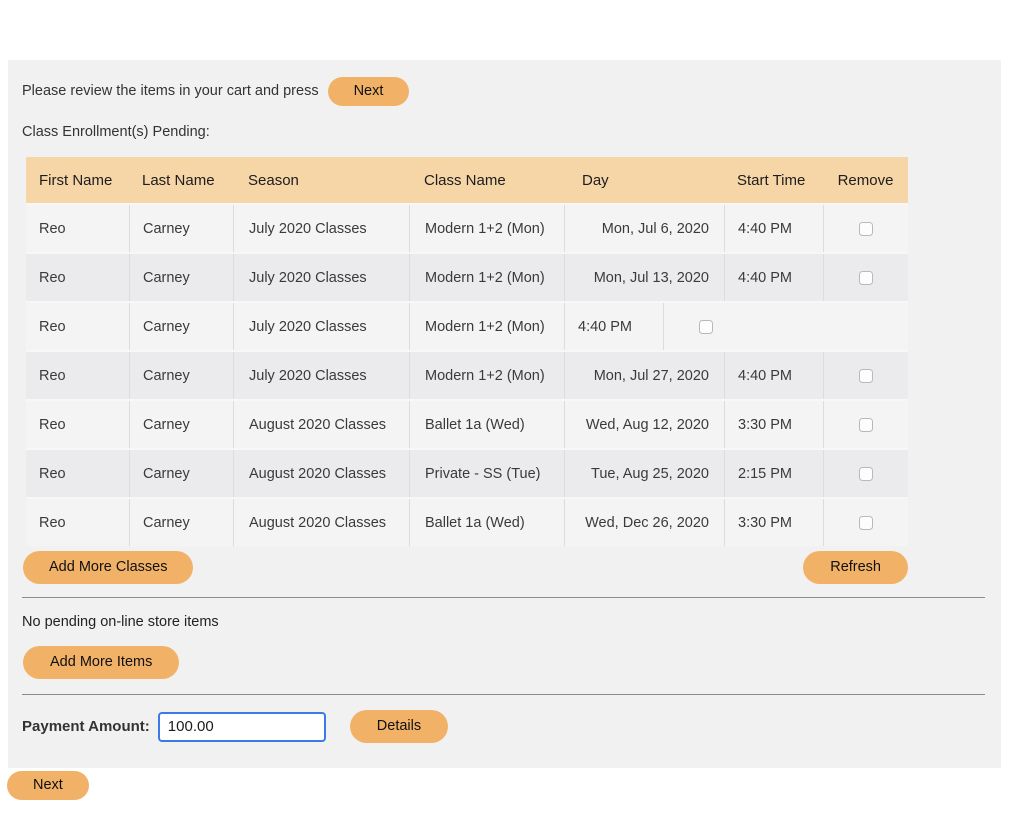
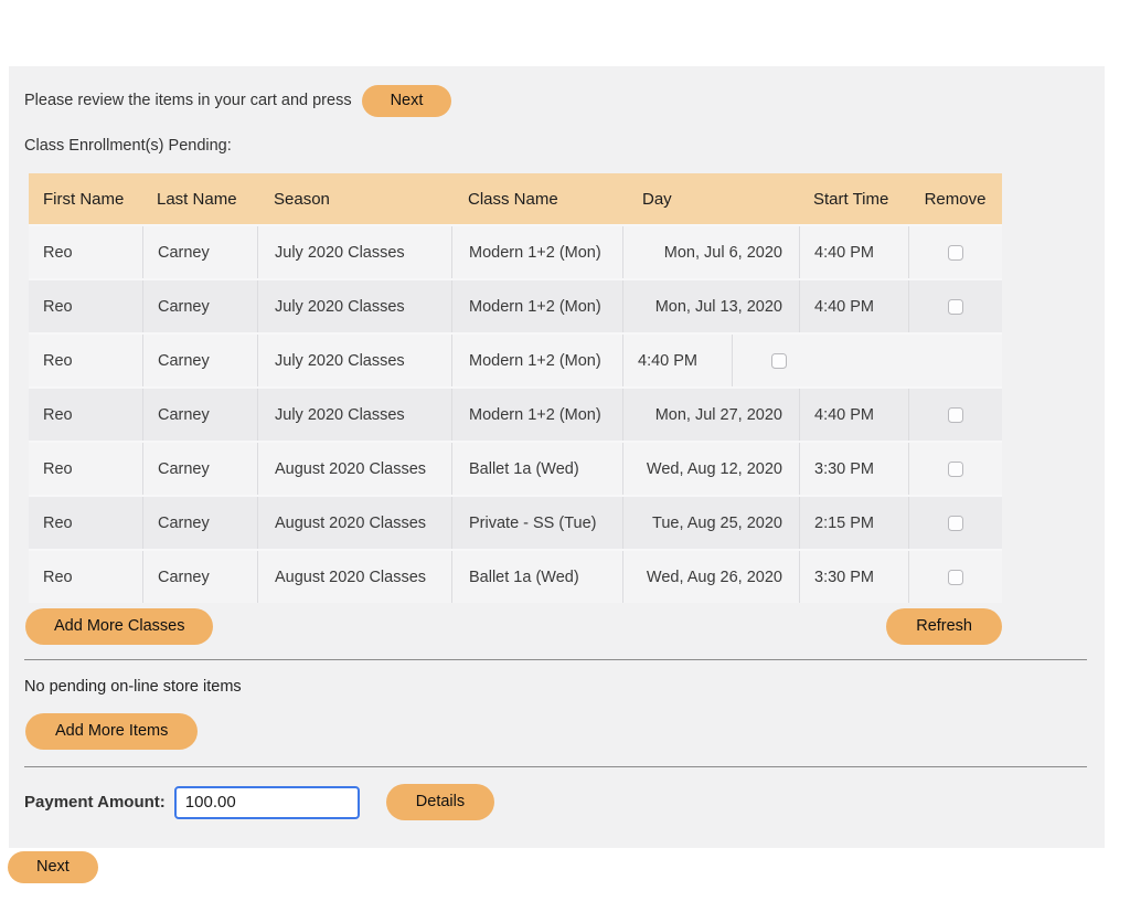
  Please review the items in your cart and press
  Next
  Class Enrollment(s) Pending:
  First Name
  Last Name
  Season
  Class Name
  Day
  Start Time
  Remove
  Reo
  Carney
  July 2020 Classes
  Modern 1+2 (Mon)
  Mon, Jul 6, 2020
  4:40 PM
  Reo
  Carney
  July 2020 Classes
  Modern 1+2 (Mon)
  Mon, Jul 13, 2020
  4:40 PM
  Reo
  Carney
  July 2020 Classes
  Modern 1+2 (Mon)
  4:40 PM
  Reo
  Carney
  July 2020 Classes
  Modern 1+2 (Mon)
  Mon, Jul 27, 2020
  4:40 PM
  Reo
  Carney
  August 2020 Classes
  Ballet 1a (Wed)
  Wed, Aug 12, 2020
  3:30 PM
  Reo
  Carney
  August 2020 Classes
  Private - SS (Tue)
  Tue, Aug 25, 2020
  2:15 PM
  Reo
  Carney
  August 2020 Classes
  Ballet 1a (Wed)
- Wed, Dec 26, 2020
+ Wed, Aug 26, 2020
  3:30 PM
  Add More Classes
  Refresh
  No pending on-line store items
  Add More Items
  Payment Amount:
  100.00
  Details
  Next
